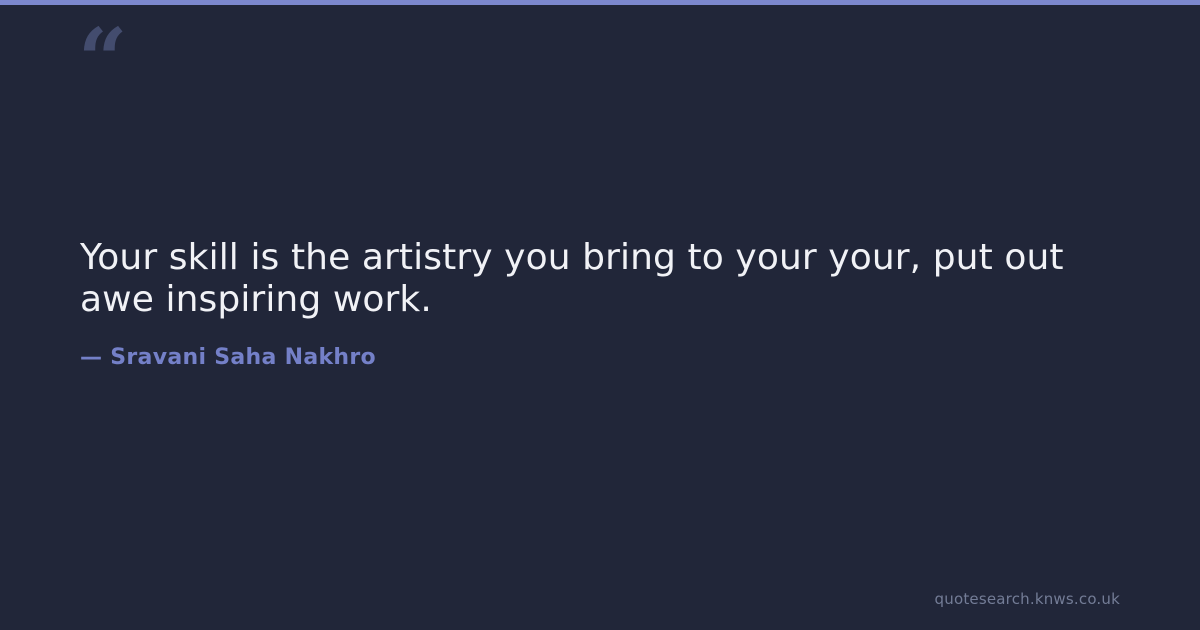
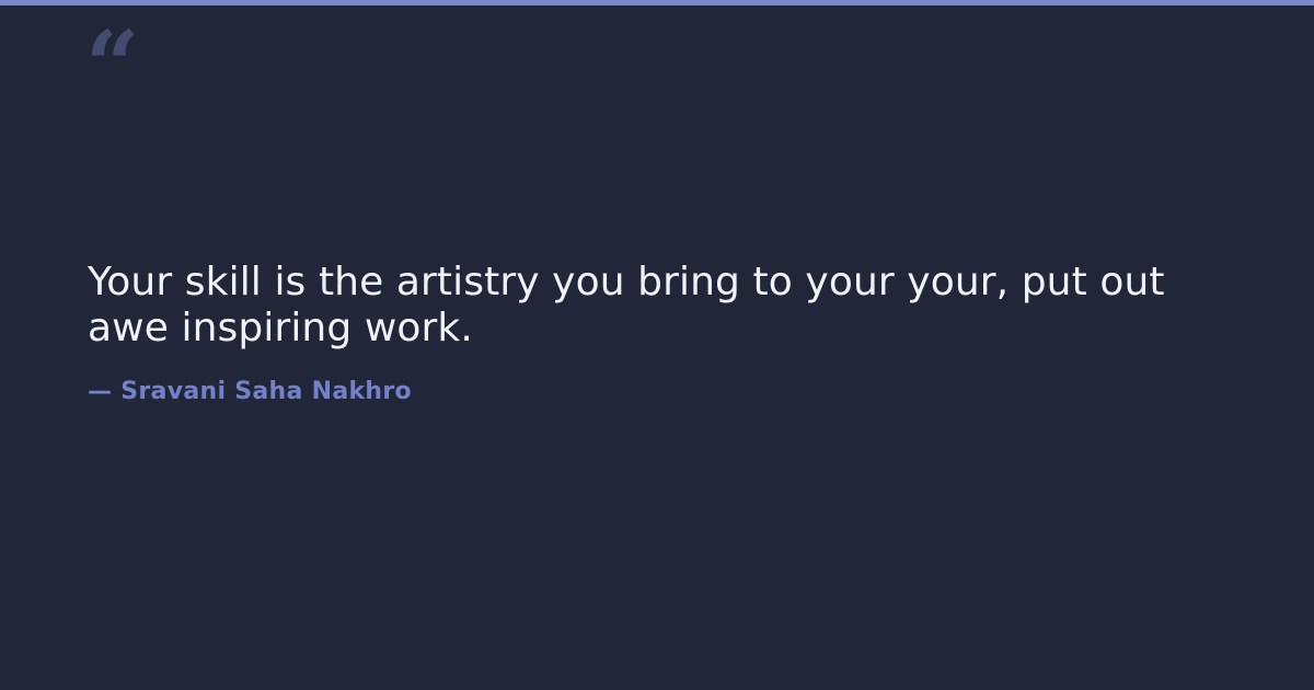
  “
  Your skill is the artistry you bring to your your, put out awe inspiring work.
  — Sravani Saha Nakhro
- quotesearch.knws.co.uk
